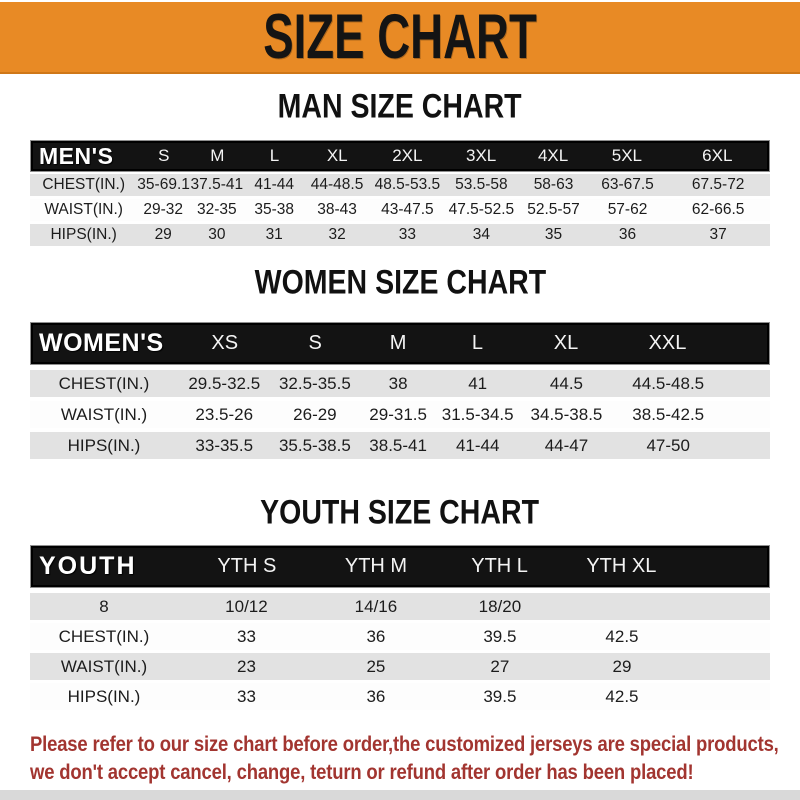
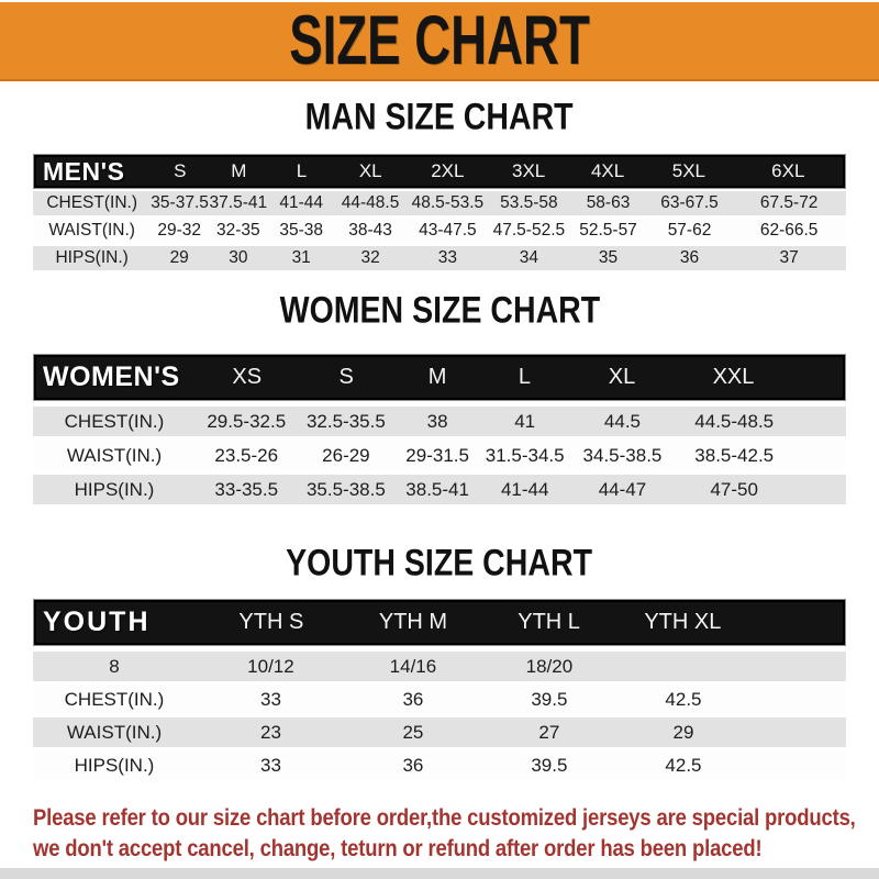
  SIZE CHART
  MAN SIZE CHART
  MEN'S
  S
  M
  L
  XL
  2XL
  3XL
  4XL
  5XL
  6XL
  CHEST(IN.)
- 35-69.1
+ 35-37.5
  37.5-41
  41-44
  44-48.5
  48.5-53.5
  53.5-58
  58-63
  63-67.5
  67.5-72
  WAIST(IN.)
  29-32
  32-35
  35-38
  38-43
  43-47.5
  47.5-52.5
  52.5-57
  57-62
  62-66.5
  HIPS(IN.)
  29
  30
  31
  32
  33
  34
  35
  36
  37
  WOMEN SIZE CHART
  WOMEN'S
  XS
  S
  M
  L
  XL
  XXL
  CHEST(IN.)
  29.5-32.5
  32.5-35.5
  38
  41
  44.5
  44.5-48.5
  WAIST(IN.)
  23.5-26
  26-29
  29-31.5
  31.5-34.5
  34.5-38.5
  38.5-42.5
  HIPS(IN.)
  33-35.5
  35.5-38.5
  38.5-41
  41-44
  44-47
  47-50
  YOUTH SIZE CHART
  YOUTH
  YTH S
  YTH M
  YTH L
  YTH XL
  8
  10/12
  14/16
  18/20
  CHEST(IN.)
  33
  36
  39.5
  42.5
  WAIST(IN.)
  23
  25
  27
  29
  HIPS(IN.)
  33
  36
  39.5
  42.5
  Please refer to our size chart before order,the customized jerseys are special products,
  we don't accept cancel, change, teturn or refund after order has been placed!
